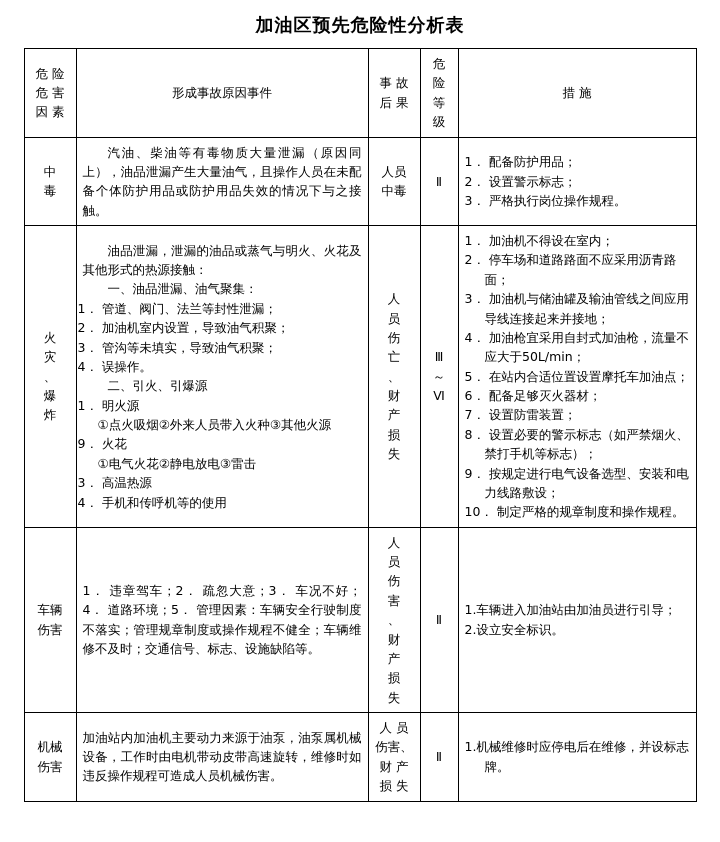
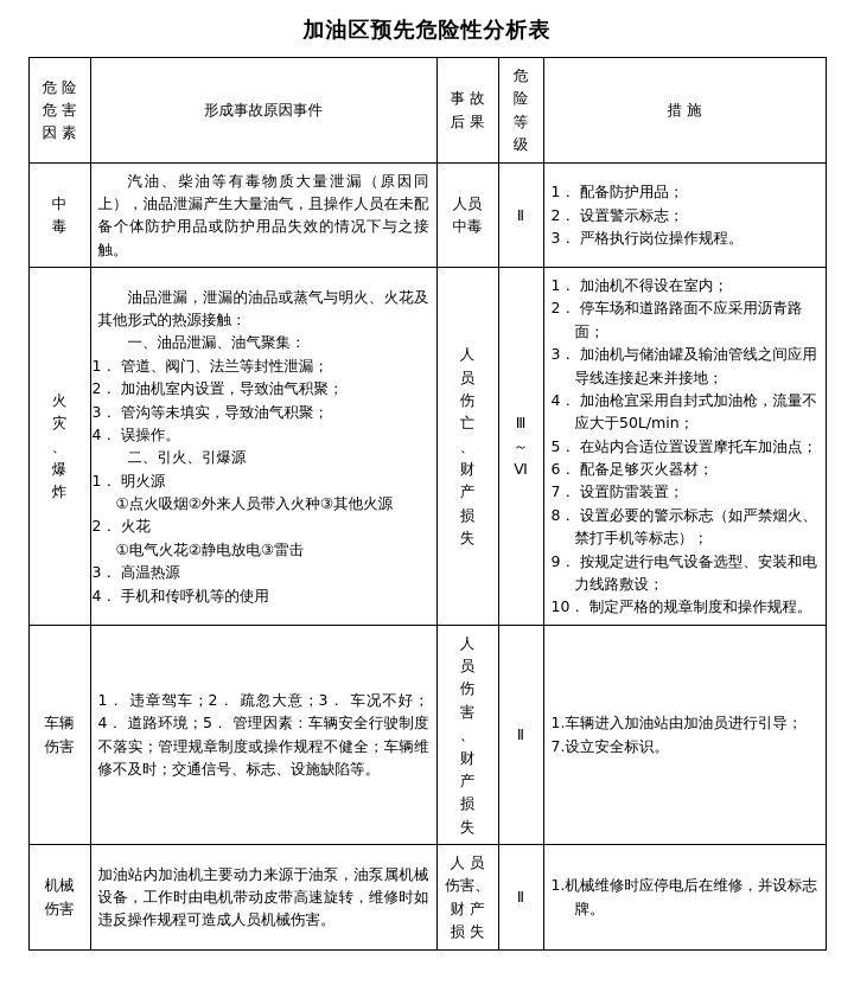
  加油区预先危险性分析表
  危 险 危 害 因 素	形成事故原因事件	事 故 后 果	危 险 等 级	措 施
  中 毒	汽油、柴油等有毒物质大量泄漏（原因同上），油品泄漏产生大量油气，且操作人员在未配备个体防护用品或防护用品失效的情况下与之接触。	人员 中毒	Ⅱ	1． 配备防护用品； 2． 设置警示标志； 3． 严格执行岗位操作规程。
- 火 灾 、 爆 炸	油品泄漏，泄漏的油品或蒸气与明火、火花及其他形式的热源接触： 一、油品泄漏、油气聚集： 1． 管道、阀门、法兰等封性泄漏； 2． 加油机室内设置，导致油气积聚； 3． 管沟等未填实，导致油气积聚； 4． 误操作。 二、引火、引爆源 1． 明火源 ①点火吸烟②外来人员带入火种③其他火源 9． 火花 ①电气火花②静电放电③雷击 3． 高温热源 4． 手机和传呼机等的使用	人 员 伤 亡 、 财 产 损 失	Ⅲ ～ Ⅵ	1． 加油机不得设在室内； 2． 停车场和道路路面不应采用沥青路面； 3． 加油机与储油罐及输油管线之间应用导线连接起来并接地； 4． 加油枪宜采用自封式加油枪，流量不应大于50L/min； 5． 在站内合适位置设置摩托车加油点； 6． 配备足够灭火器材； 7． 设置防雷装置； 8． 设置必要的警示标志（如严禁烟火、禁打手机等标志）； 9． 按规定进行电气设备选型、安装和电力线路敷设； 10． 制定严格的规章制度和操作规程。
+ 火 灾 、 爆 炸	油品泄漏，泄漏的油品或蒸气与明火、火花及其他形式的热源接触： 一、油品泄漏、油气聚集： 1． 管道、阀门、法兰等封性泄漏； 2． 加油机室内设置，导致油气积聚； 3． 管沟等未填实，导致油气积聚； 4． 误操作。 二、引火、引爆源 1． 明火源 ①点火吸烟②外来人员带入火种③其他火源 2． 火花 ①电气火花②静电放电③雷击 3． 高温热源 4． 手机和传呼机等的使用	人 员 伤 亡 、 财 产 损 失	Ⅲ ～ Ⅵ	1． 加油机不得设在室内； 2． 停车场和道路路面不应采用沥青路面； 3． 加油机与储油罐及输油管线之间应用导线连接起来并接地； 4． 加油枪宜采用自封式加油枪，流量不应大于50L/min； 5． 在站内合适位置设置摩托车加油点； 6． 配备足够灭火器材； 7． 设置防雷装置； 8． 设置必要的警示标志（如严禁烟火、禁打手机等标志）； 9． 按规定进行电气设备选型、安装和电力线路敷设； 10． 制定严格的规章制度和操作规程。
- 车辆 伤害	1． 违章驾车；2． 疏忽大意；3． 车况不好；4． 道路环境；5． 管理因素：车辆安全行驶制度不落实；管理规章制度或操作规程不健全；车辆维修不及时；交通信号、标志、设施缺陷等。	人 员 伤 害 、 财 产 损 失	Ⅱ	1.车辆进入加油站由加油员进行引导； 2.设立安全标识。
+ 车辆 伤害	1． 违章驾车；2． 疏忽大意；3． 车况不好；4． 道路环境；5． 管理因素：车辆安全行驶制度不落实；管理规章制度或操作规程不健全；车辆维修不及时；交通信号、标志、设施缺陷等。	人 员 伤 害 、 财 产 损 失	Ⅱ	1.车辆进入加油站由加油员进行引导； 7.设立安全标识。
  机械 伤害	加油站内加油机主要动力来源于油泵，油泵属机械设备，工作时由电机带动皮带高速旋转，维修时如违反操作规程可造成人员机械伤害。	人 员 伤害、 财 产 损 失	Ⅱ	1.机械维修时应停电后在维修，并设标志牌。
